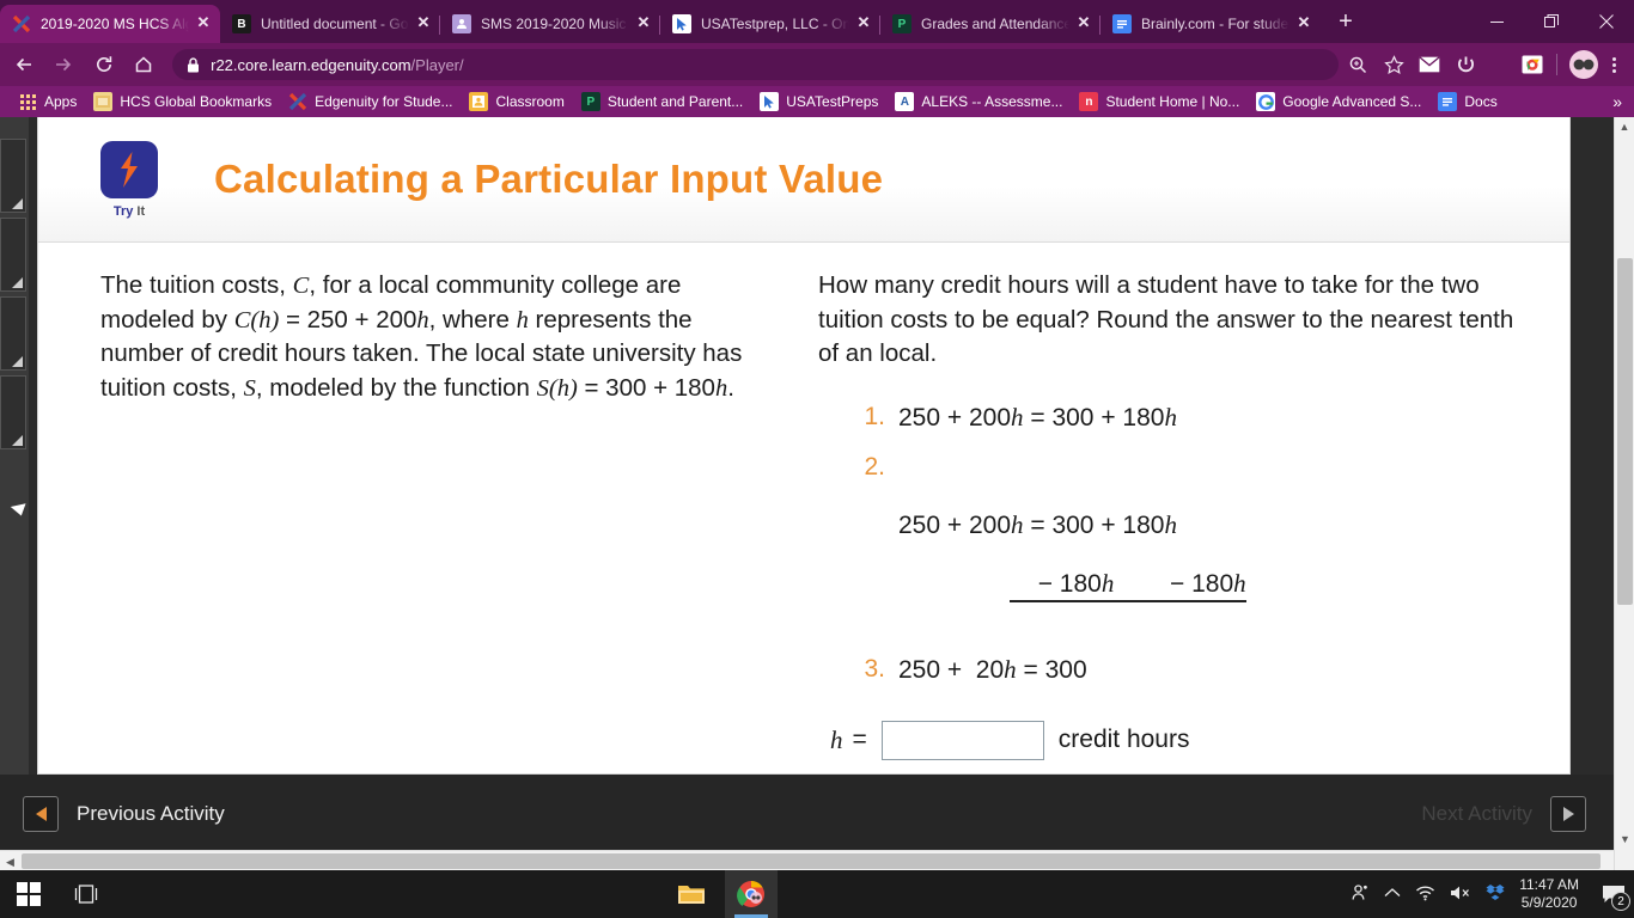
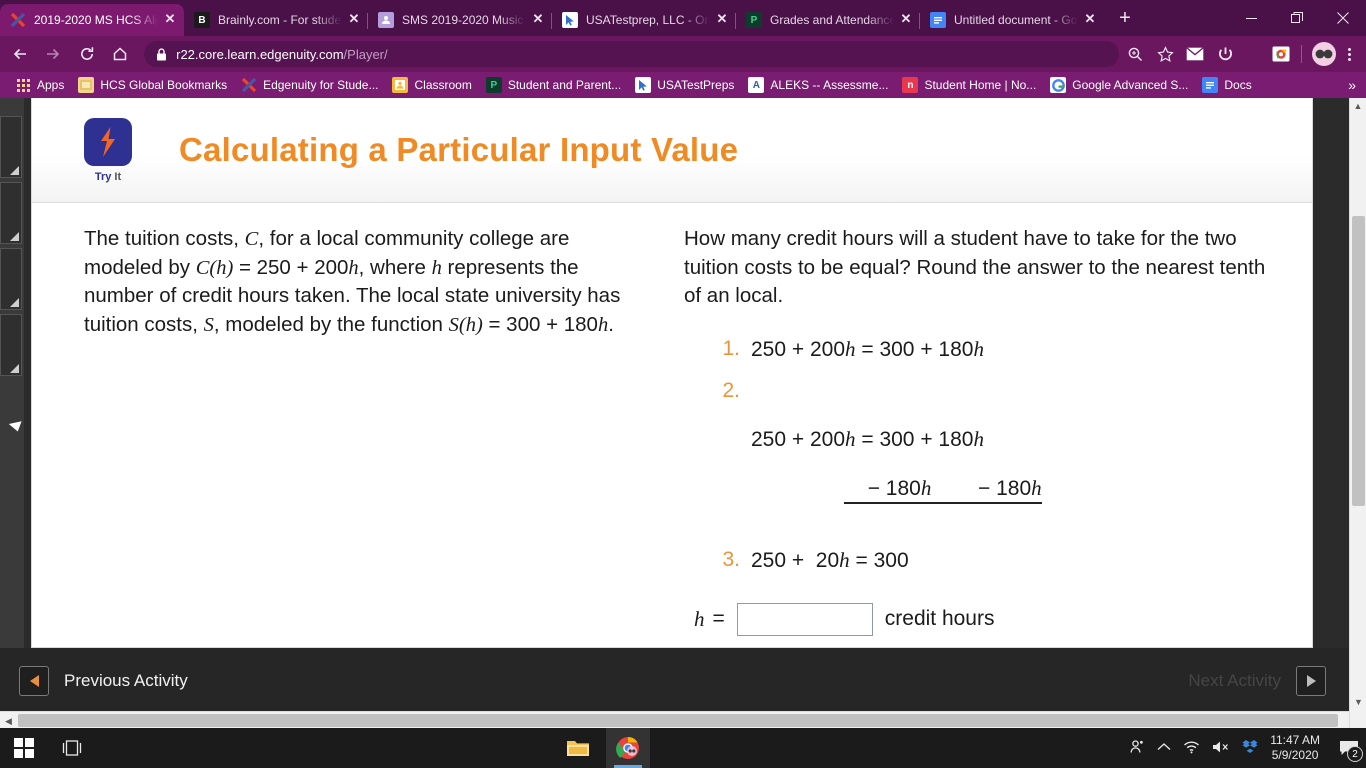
  2019-2020 MS HCS Al
  ✕
  B
- Untitled document - Go
+ Brainly.com - For stude
  ✕
  SMS 2019-2020 Music
  ✕
  USATestprep, LLC - On
  ✕
  P
  Grades and Attendance
  ✕
- Brainly.com - For stude
+ Untitled document - Go
  ✕
  +
  r22.core.learn.edgenuity.com
  /Player/
  Apps
  HCS Global Bookmarks
  Edgenuity for Stude...
  Classroom
  P
  Student and Parent...
  USATestPreps
  A
  ALEKS -- Assessme...
  n
  Student Home | No...
  Google Advanced S...
  Docs
  »
  Try It
  Calculating a Particular Input Value
  The tuition costs, C, for a local community college are modeled by C(h) = 250 + 200h, where h represents the number of credit hours taken. The local state university has tuition costs, S, modeled by the function S(h) = 300 + 180h.
  How many credit hours will a student have to take for the two tuition costs to be equal? Round the answer to the nearest tenth of an local.
  1.
  250 + 200h = 300 + 180h
  2.
  250 + 200h = 300 + 180h
  − 180h − 180h
  3.
  250 + 20h = 300
  h
  =
  credit hours
  Previous Activity
  Next Activity
  ▲
  ▼
  ◀
  11:47 AM
  5/9/2020
  2
